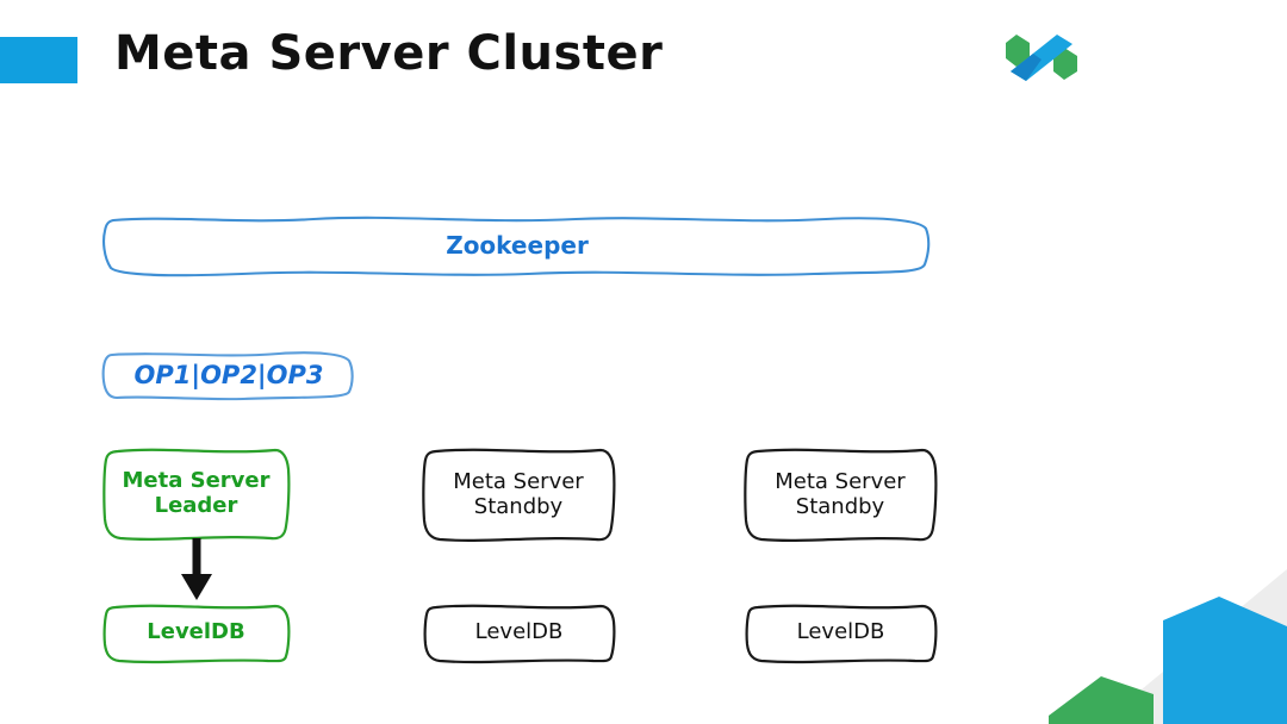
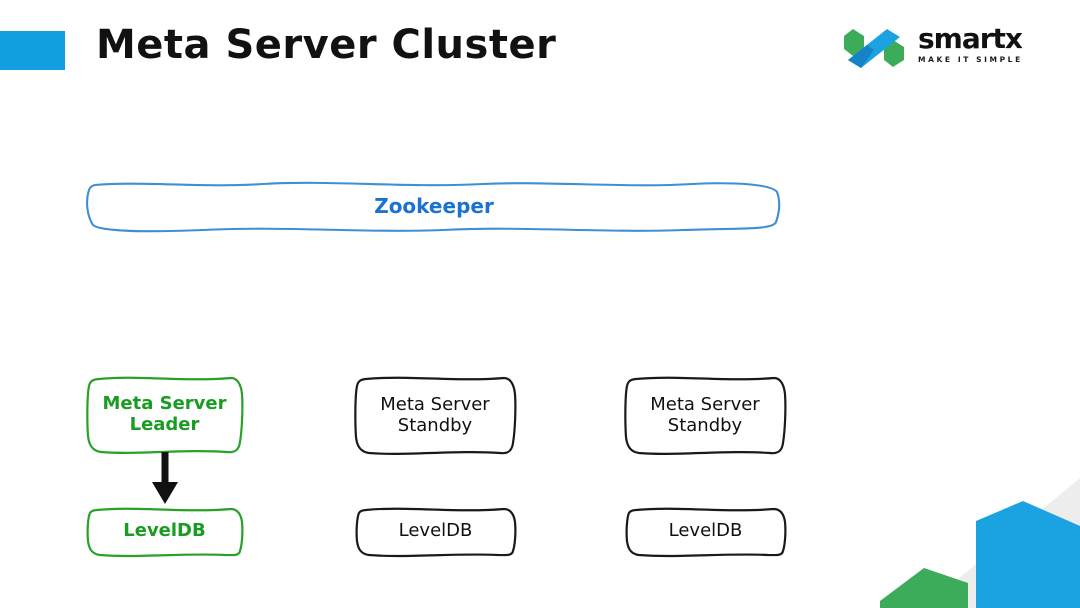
  Meta Server Cluster
+ smartx
+ MAKE IT SIMPLE
  Zookeeper
- OP1|OP2|OP3
  Meta Server
  Leader
  LevelDB
  Meta Server
  Standby
  LevelDB
  Meta Server
  Standby
  LevelDB
